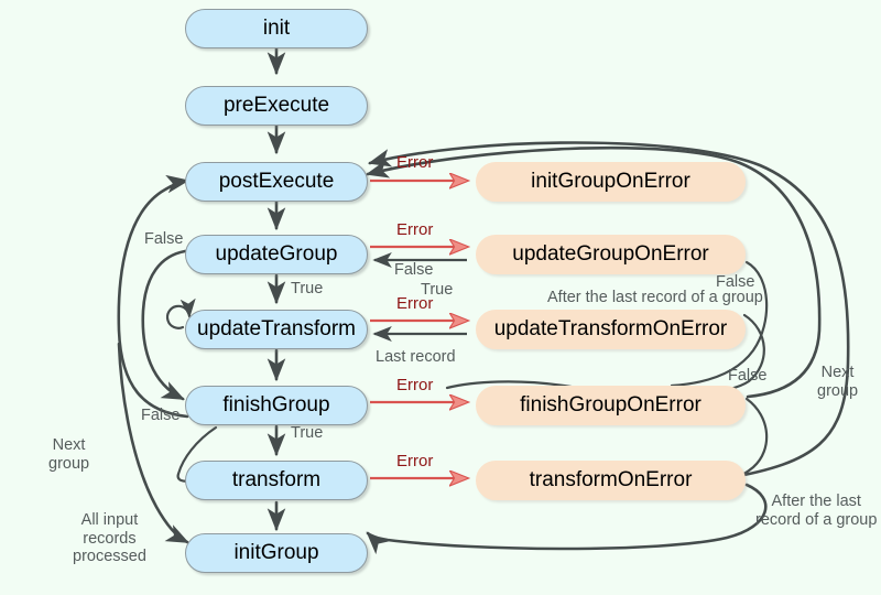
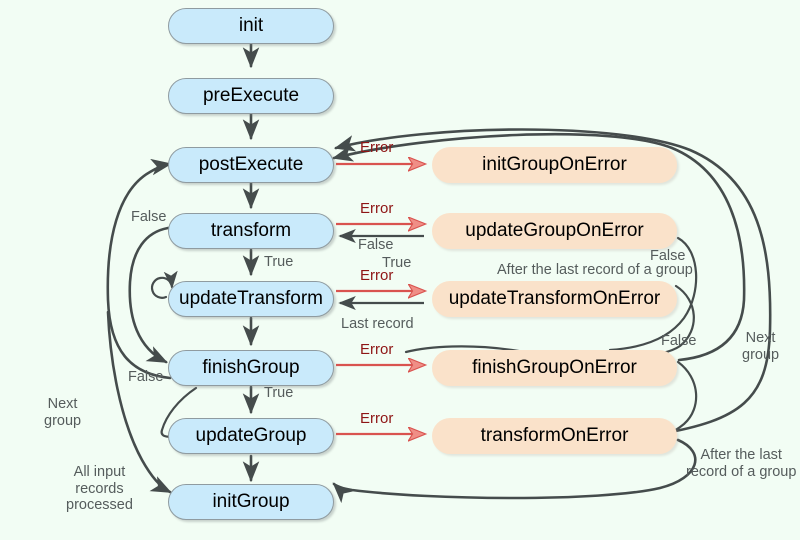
  init
  preExecute
  postExecute
- updateGroup
+ transform
  updateTransform
  finishGroup
- transform
+ updateGroup
  initGroup
  initGroupOnError
  updateGroupOnError
  updateTransformOnError
  finishGroupOnError
  transformOnError
  Error
  Error
  Error
  Error
  Error
  False
  False
  True
  True
  Last record
  False
  True
  False
  After the last record of a group
  False
  Next
  group
  After the last
  record of a group
  Next
  group
  All input
  records
  processed
